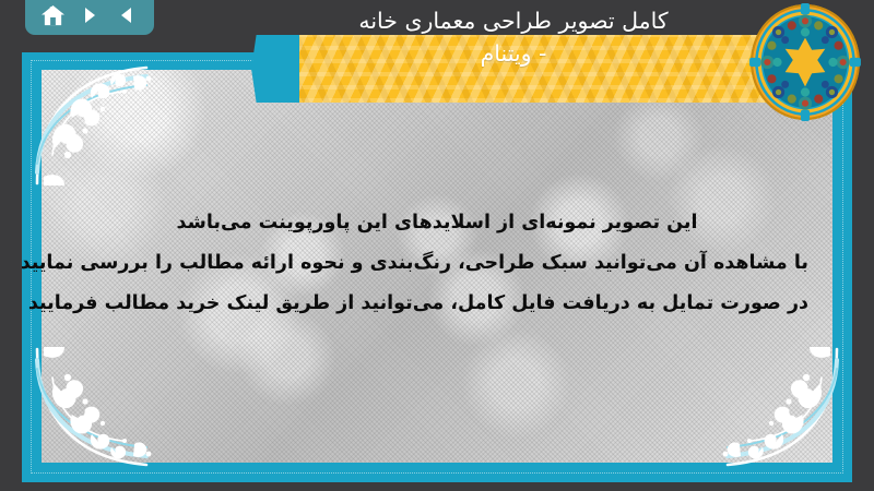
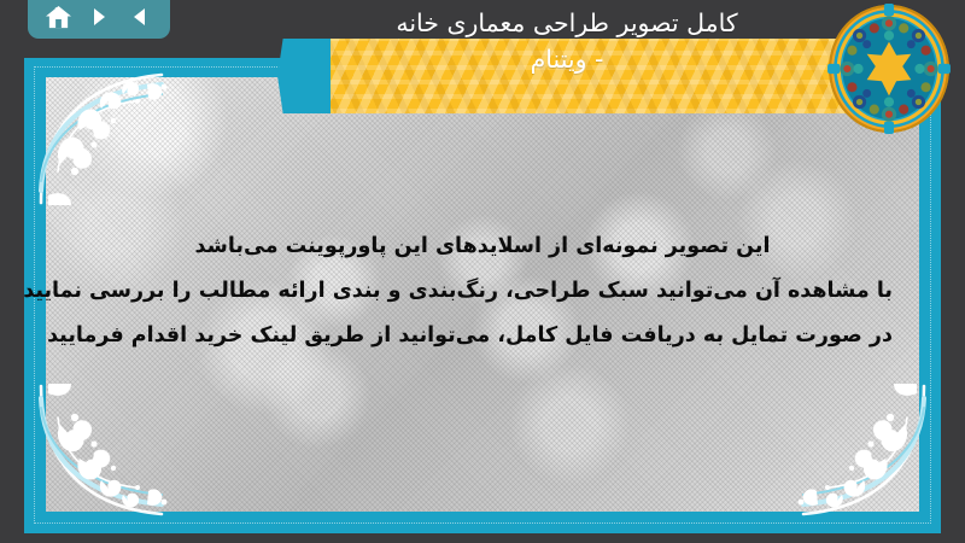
  این تصویر نمونه‌ای از اسلایدهای این پاورپوینت می‌باشد
- با مشاهده آن می‌توانید سبک طراحی، رنگ‌بندی و نحوه ارائه مطالب را بررسی نمایید
+ با مشاهده آن می‌توانید سبک طراحی، رنگ‌بندی و بندی ارائه مطالب را بررسی نمایید
- در صورت تمایل به دریافت فایل کامل، می‌توانید از طریق لینک خرید مطالب فرمایید
+ در صورت تمایل به دریافت فایل کامل، می‌توانید از طریق لینک خرید اقدام فرمایید
  کامل تصویر طراحی معماری خانه
  - ویتنام
